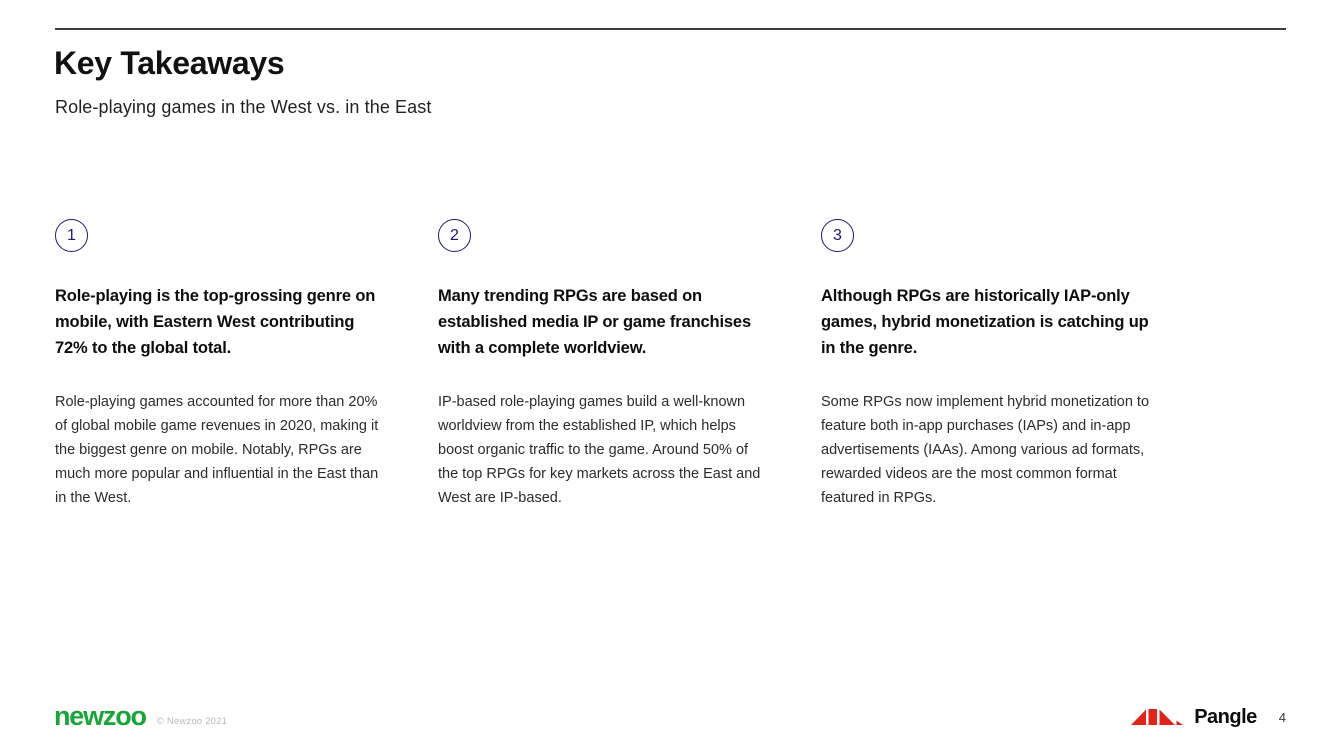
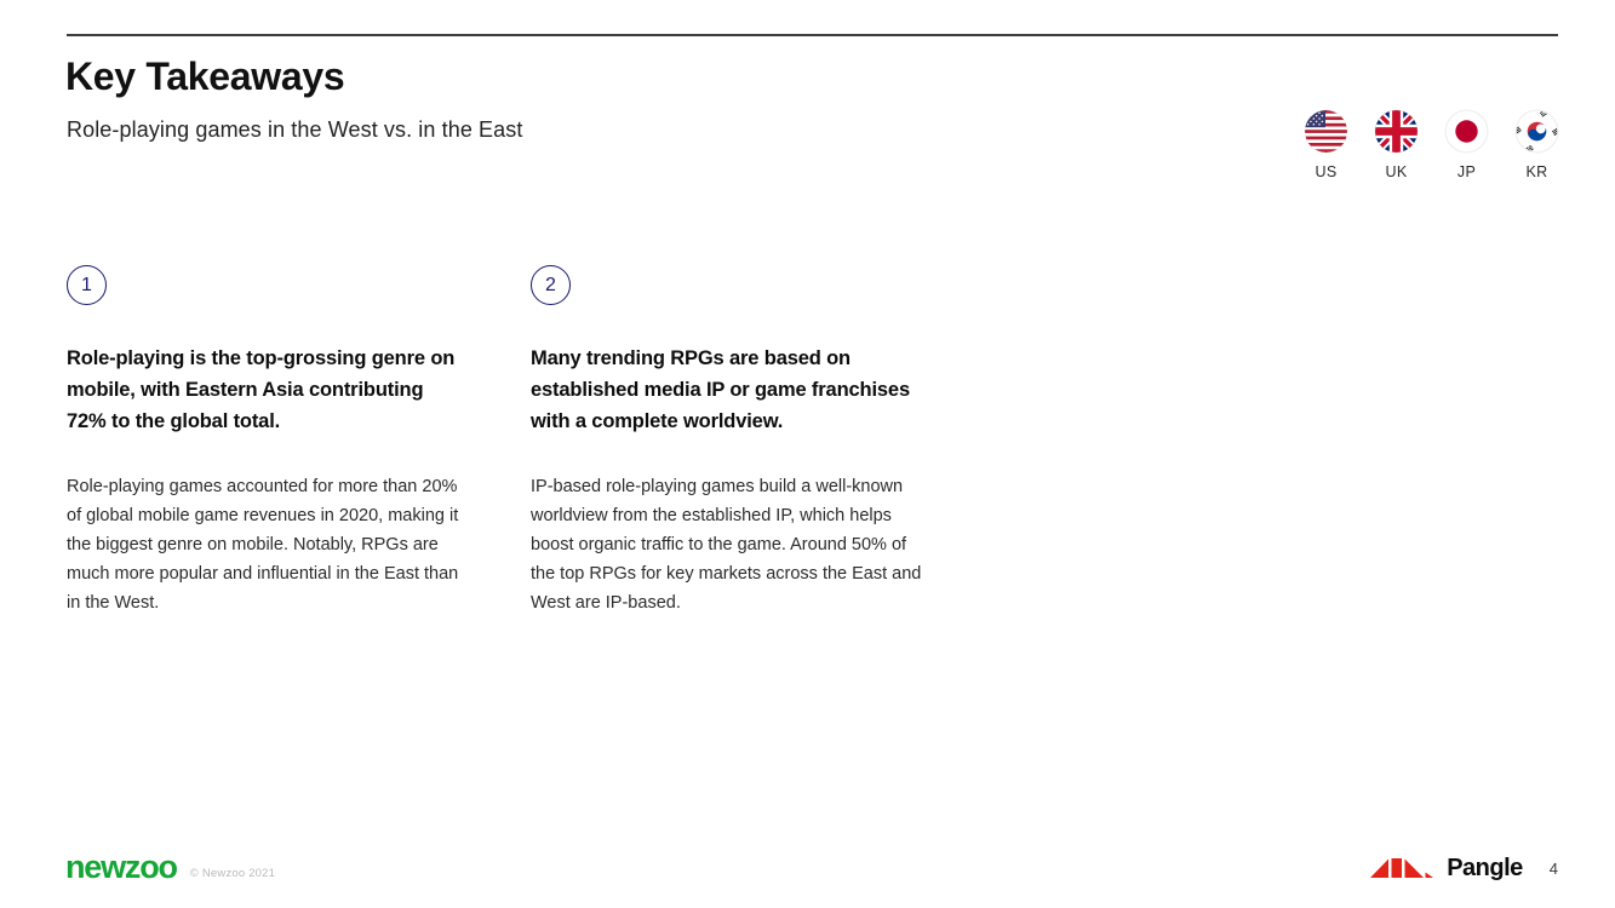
  Key Takeaways
  Role-playing games in the West vs. in the East
+ US
+ UK
+ JP
+ KR
  1
- Role-playing is the top-grossing genre on mobile, with Eastern West contributing 72% to the global total.
+ Role-playing is the top-grossing genre on mobile, with Eastern Asia contributing 72% to the global total.
  Role-playing games accounted for more than 20% of global mobile game revenues in 2020, making it the biggest genre on mobile. Notably, RPGs are much more popular and influential in the East than in the West.
  2
  Many trending RPGs are based on established media IP or game franchises with a complete worldview.
  IP-based role-playing games build a well-known worldview from the established IP, which helps boost organic traffic to the game. Around 50% of the top RPGs for key markets across the East and West are IP-based.
- 3
- Although RPGs are historically IAP-only games, hybrid monetization is catching up in the genre.
- Some RPGs now implement hybrid monetization to feature both in-app purchases (IAPs) and in-app advertisements (IAAs). Among various ad formats, rewarded videos are the most common format featured in RPGs.
  newzoo
  © Newzoo 2021
  Pangle
  4
